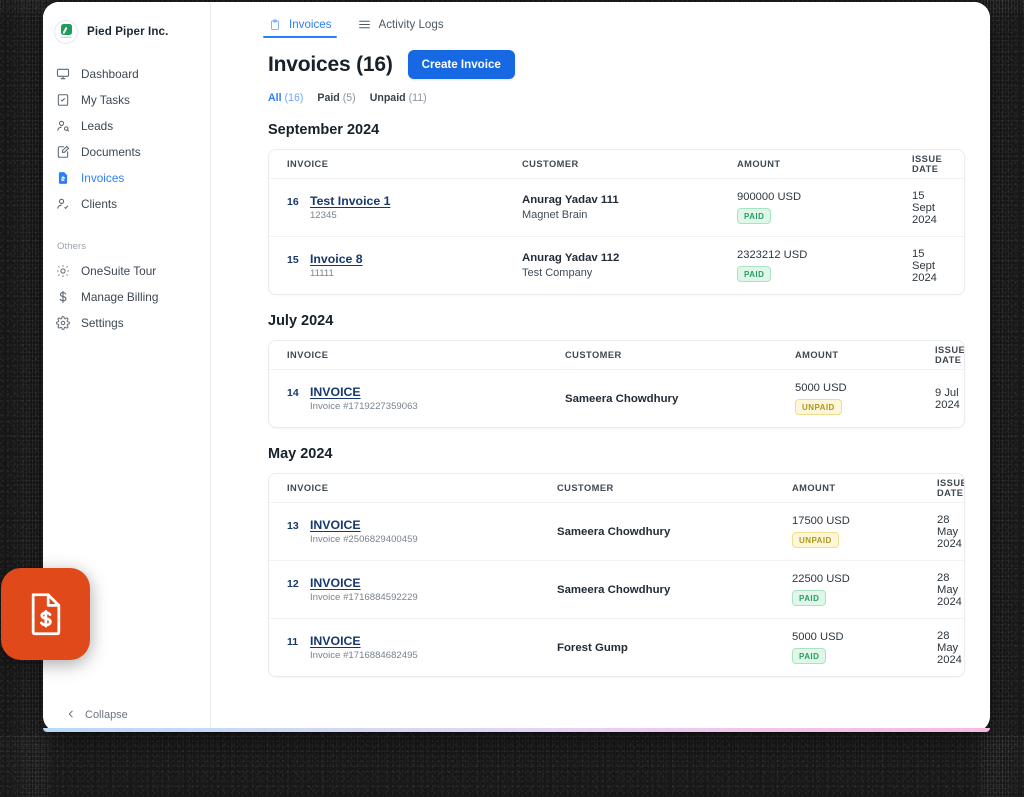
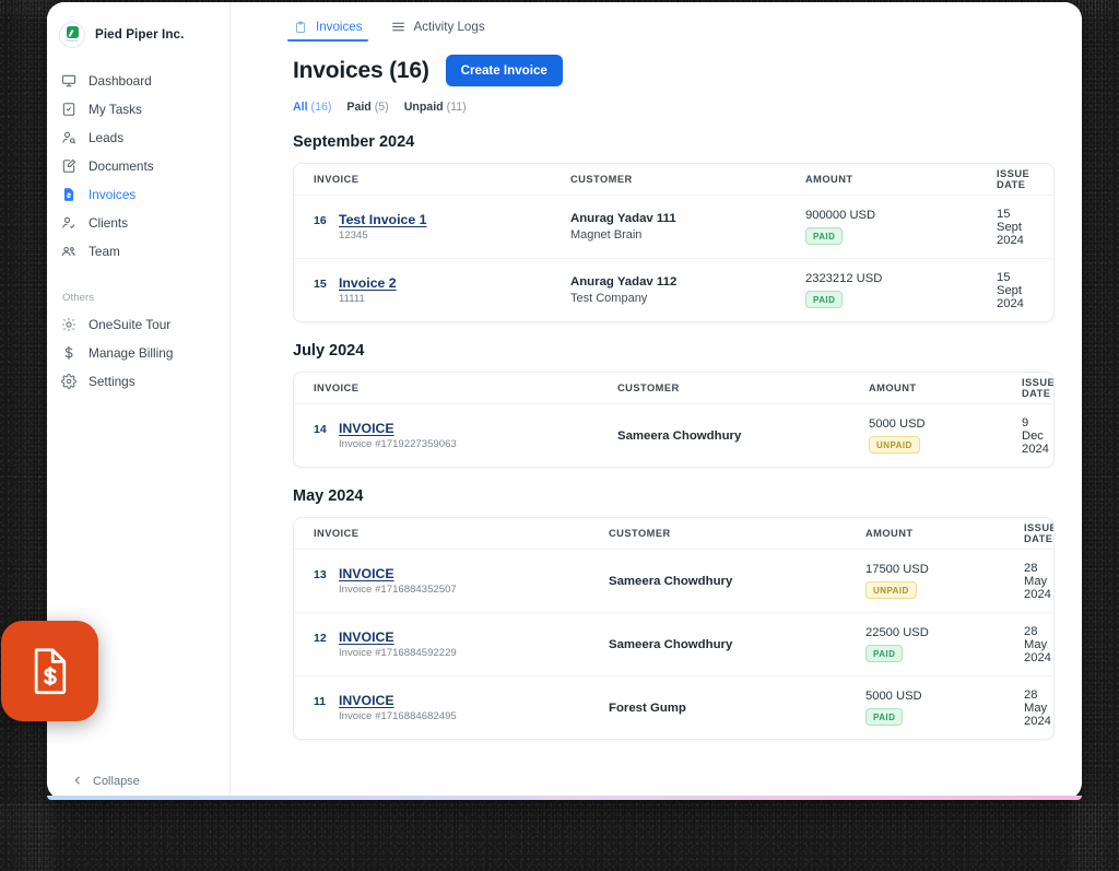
  Pied Piper Inc.
  Dashboard
  My Tasks
  Leads
  Documents
  Invoices
  Clients
+ Team
  Others
  OneSuite Tour
  Manage Billing
  Settings
  Collapse
  Invoices
  Activity Logs
  Invoices (16)
  Create Invoice
  All (16)
  Paid (5)
  Unpaid (11)
  September 2024
  INVOICE
  CUSTOMER
  AMOUNT
  ISSUE DATE
  16
  Test Invoice 1
  12345
  Anurag Yadav 111
  Magnet Brain
  900000 USD
  PAID
  15 Sept 2024
  15
- Invoice 8
+ Invoice 2
  11111
  Anurag Yadav 112
  Test Company
  2323212 USD
  PAID
  15 Sept 2024
  July 2024
  INVOICE
  CUSTOMER
  AMOUNT
  ISSUE DATE
  14
  INVOICE
  Invoice #1719227359063
  Sameera Chowdhury
  5000 USD
  UNPAID
- 9 Jul 2024
+ 9 Dec 2024
  May 2024
  INVOICE
  CUSTOMER
  AMOUNT
  ISSUE DATE
  13
  INVOICE
- Invoice #2506829400459
+ Invoice #1716884352507
  Sameera Chowdhury
  17500 USD
  UNPAID
  28 May 2024
  12
  INVOICE
  Invoice #1716884592229
  Sameera Chowdhury
  22500 USD
  PAID
  28 May 2024
  11
  INVOICE
  Invoice #1716884682495
  Forest Gump
  5000 USD
  PAID
  28 May 2024
